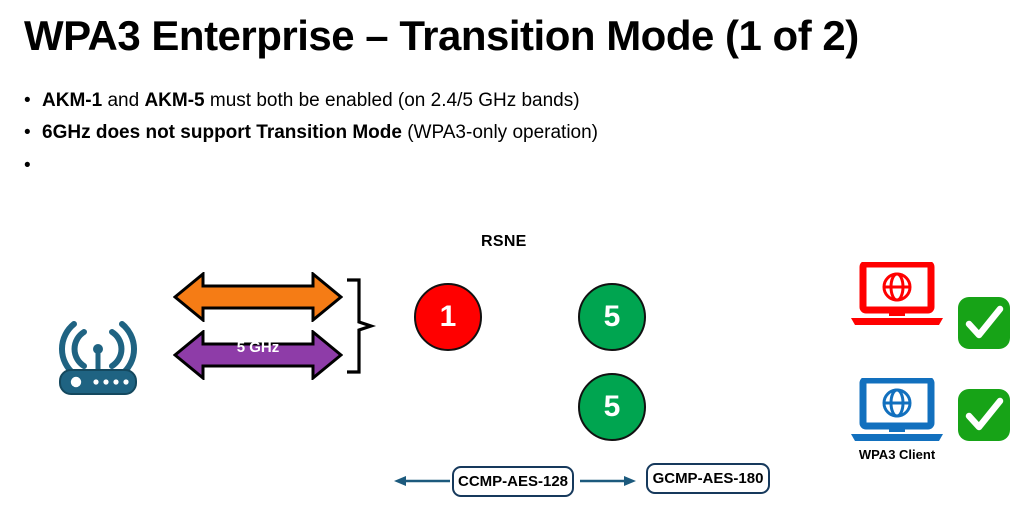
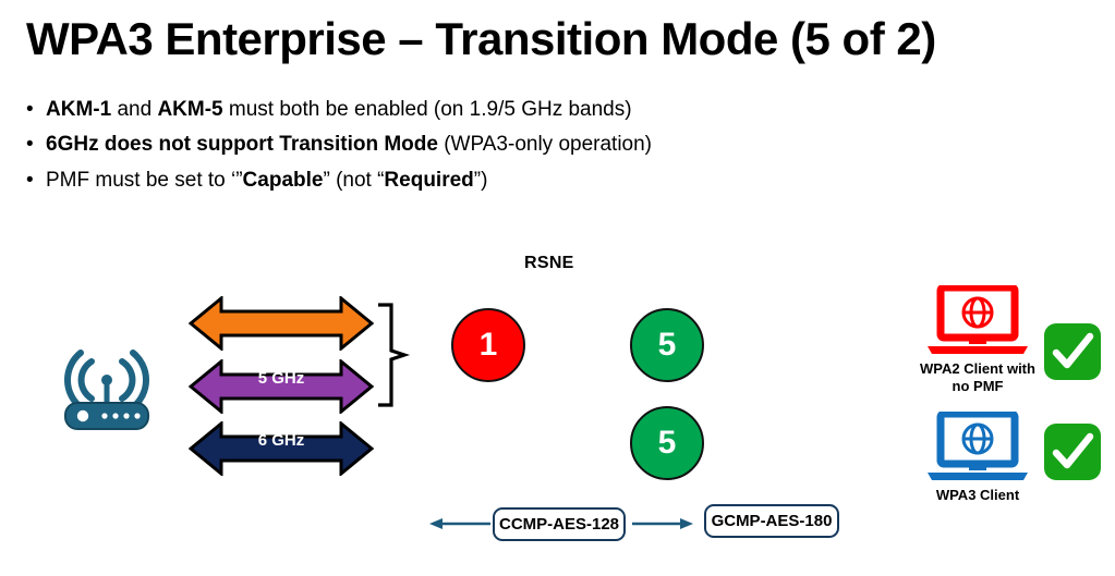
- WPA3 Enterprise – Transition Mode (1 of 2)
+ WPA3 Enterprise – Transition Mode (5 of 2)
  •
- AKM-1 and AKM-5 must both be enabled (on 2.4/5 GHz bands)
+ AKM-1 and AKM-5 must both be enabled (on 1.9/5 GHz bands)
  •
  6GHz does not support Transition Mode (WPA3-only operation)
  •
+ PMF must be set to ‘”Capable” (not “Required”)
  RSNE
  5 GHz
+ 6 GHz
  1
  5
  5
  CCMP-AES-128
  GCMP-AES-180
+ WPA2 Client with
+ no PMF
  WPA3 Client
